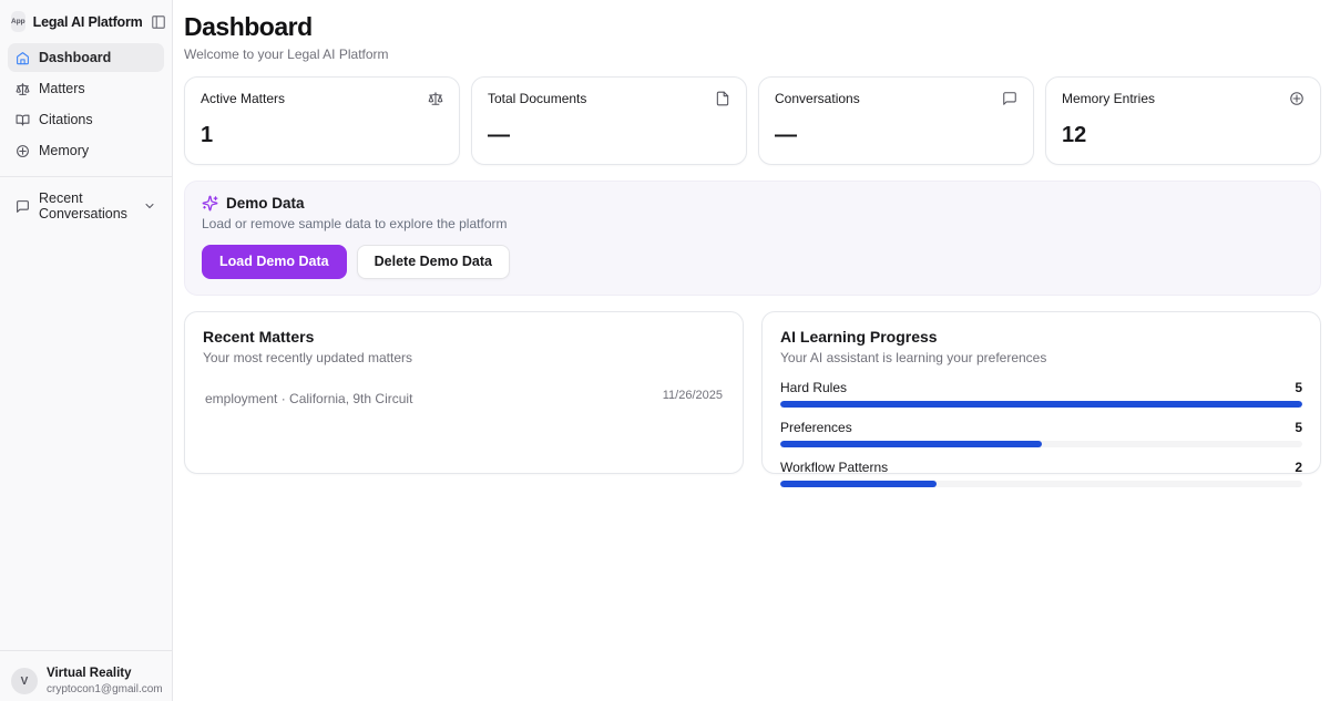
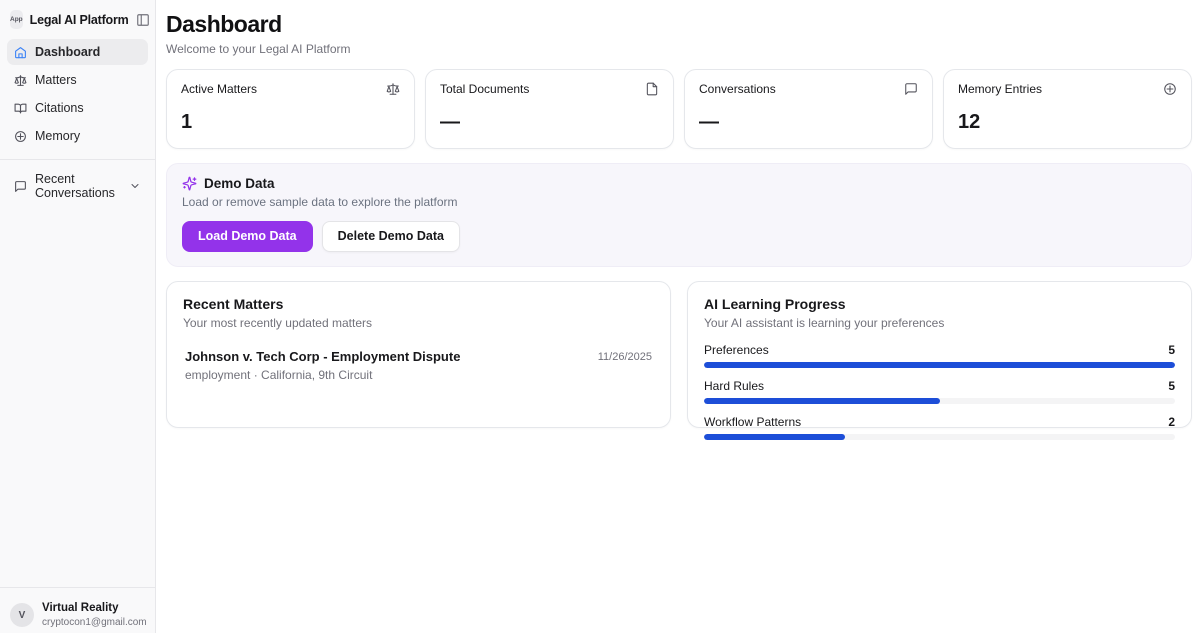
  Legal AI Platform
  Dashboard
  Matters
  Citations
  Memory
  Recent Conversations
  V
  Virtual Reality
  cryptocon1@gmail.com
  Dashboard
  Welcome to your Legal AI Platform
  Active Matters
  1
  Total Documents
  —
  Conversations
  —
  Memory Entries
  12
  Demo Data
  Load or remove sample data to explore the platform
  Load Demo Data
  Delete Demo Data
  Recent Matters
  Your most recently updated matters
+ Johnson v. Tech Corp - Employment Dispute
  employment · California, 9th Circuit
  11/26/2025
  AI Learning Progress
  Your AI assistant is learning your preferences
- Hard Rules
+ Preferences
  5
- Preferences
+ Hard Rules
  5
  Workflow Patterns
  2
